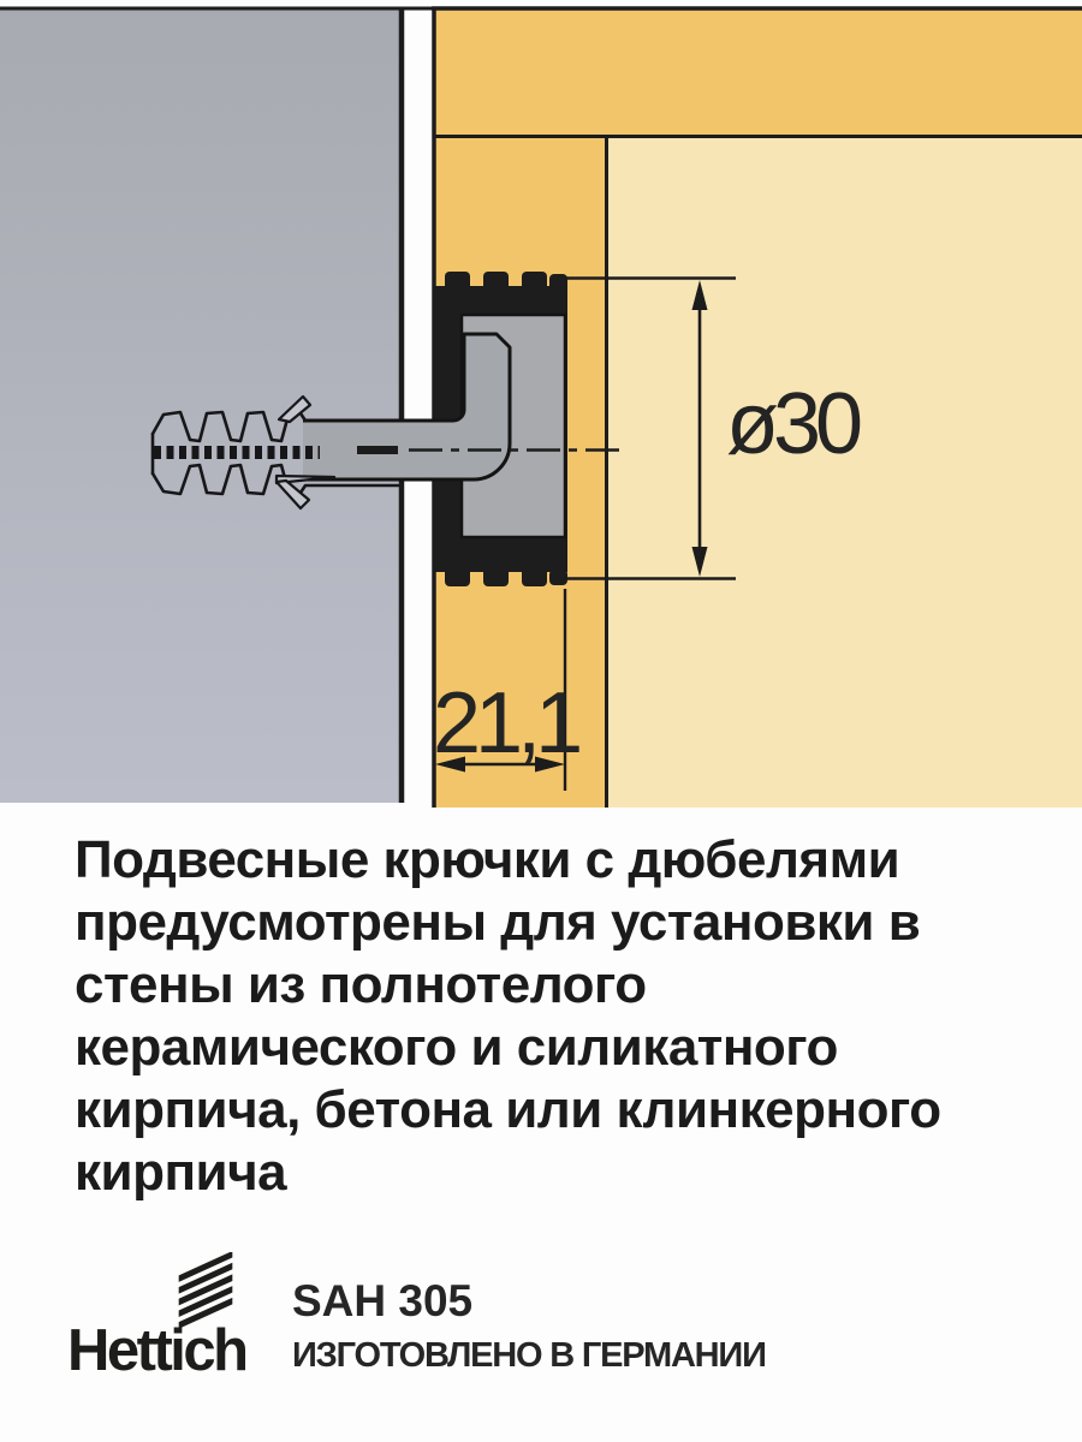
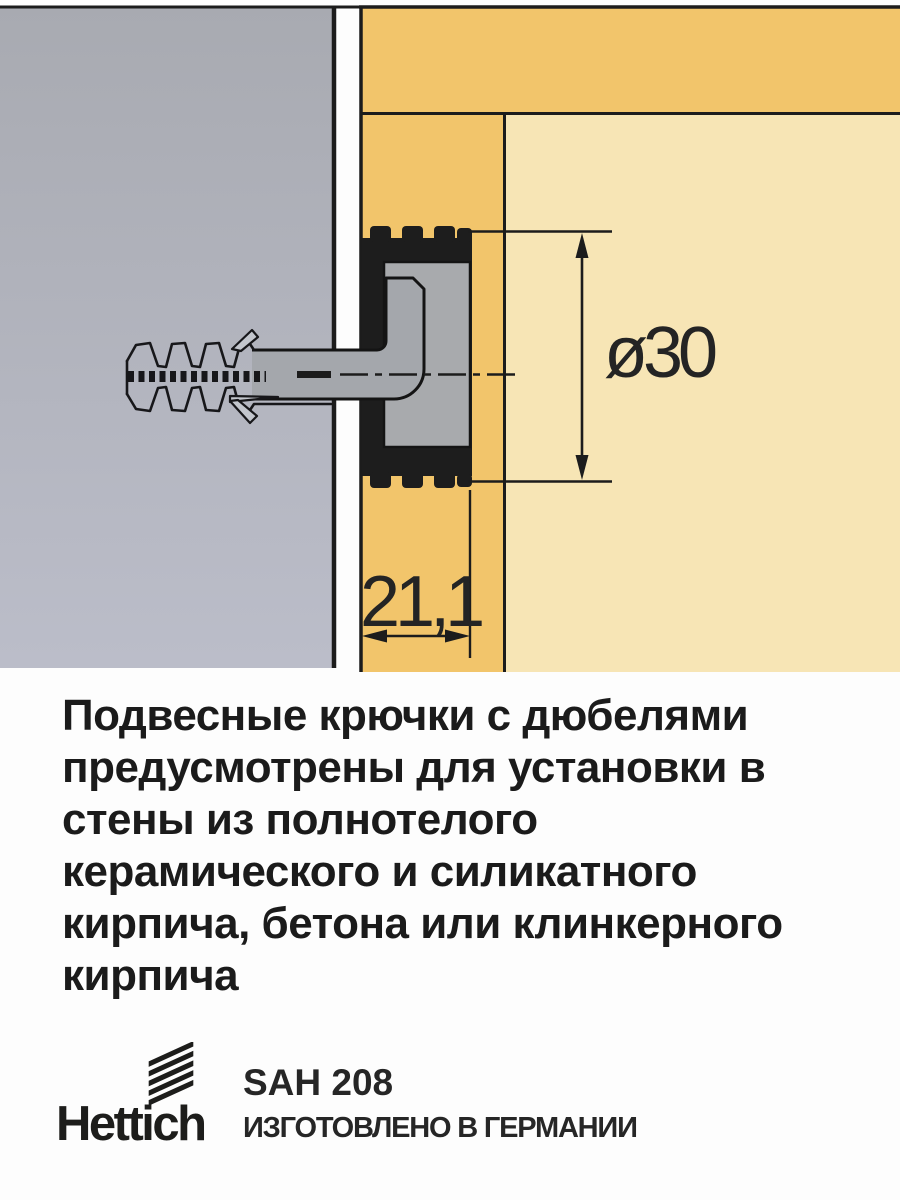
  ø30
  21,1
  Подвесные крючки с дюбелями
  предусмотрены для установки в
  стены из полнотелого
  керамического и силикатного
  кирпича, бетона или клинкерного
  кирпича
  Hettich
- SAH 305
+ SAH 208
  ИЗГОТОВЛЕНО В ГЕРМАНИИ
